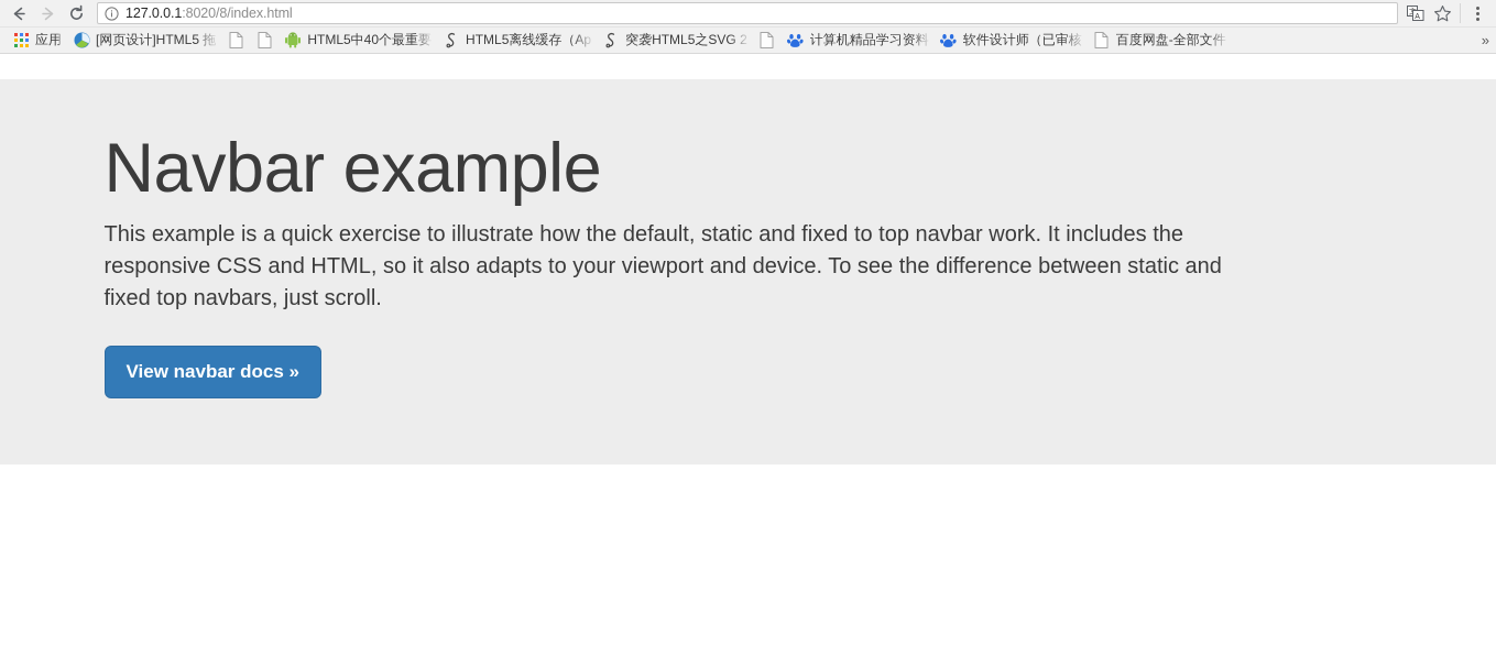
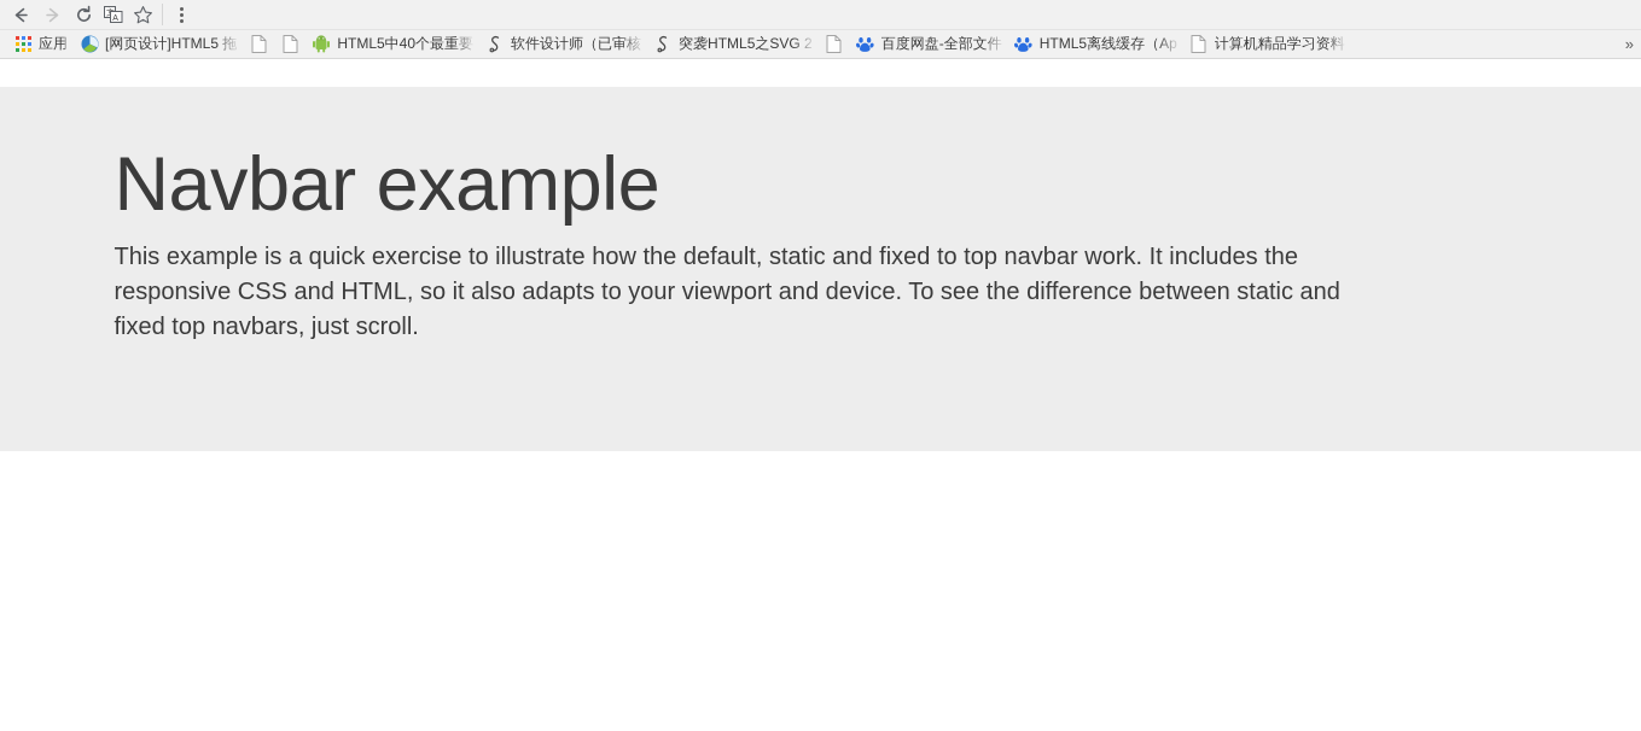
- 127.0.0.1:8020/8/index.html
  应用
  [网页设计]HTML5 拖
  HTML5中40个最重要
- HTML5离线缓存（Ap
+ 软件设计师（已审核
  突袭HTML5之SVG 2
- 计算机精品学习资料
+ 百度网盘-全部文件
- 软件设计师（已审核
+ HTML5离线缓存（Ap
- 百度网盘-全部文件
+ 计算机精品学习资料
  »
  Navbar example
  This example is a quick exercise to illustrate how the default, static and fixed to top navbar work. It includes the responsive CSS and HTML, so it also adapts to your viewport and device. To see the difference between static and fixed top navbars, just scroll.
- View navbar docs »
